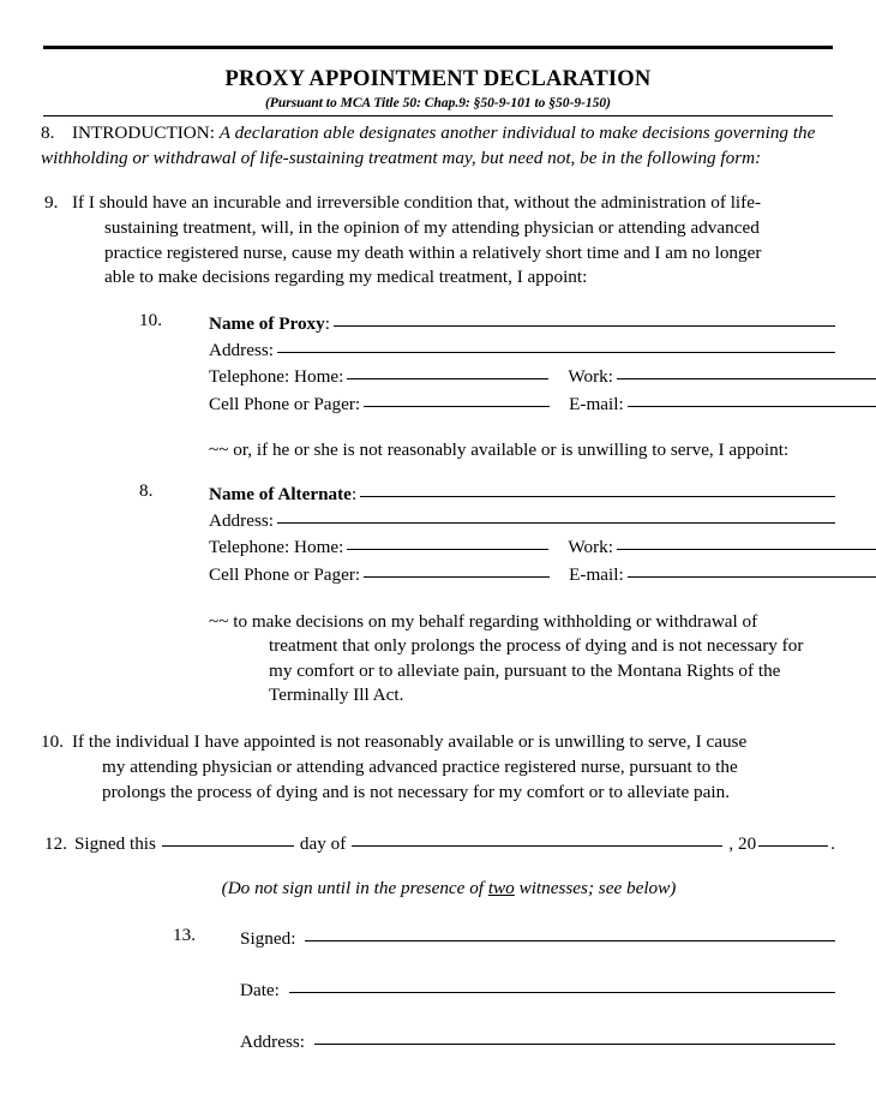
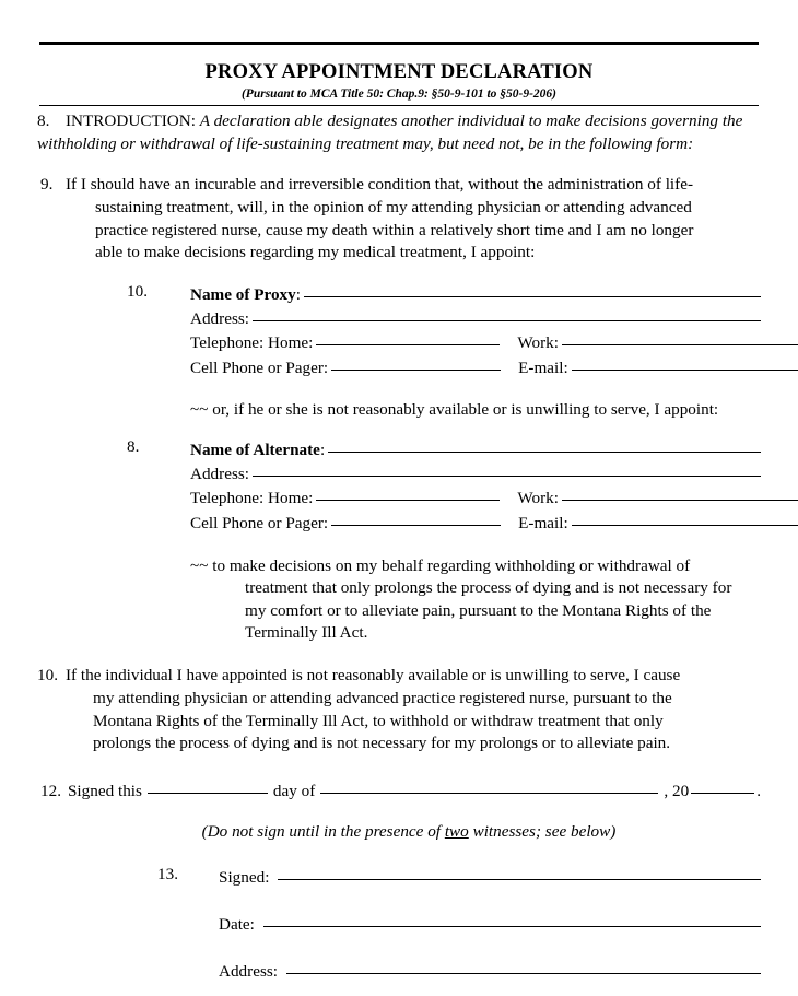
  PROXY APPOINTMENT DECLARATION
- (Pursuant to MCA Title 50: Chap.9: §50-9-101 to §50-9-150)
+ (Pursuant to MCA Title 50: Chap.9: §50-9-101 to §50-9-206)
  8. INTRODUCTION: A declaration able designates another individual to make decisions governing the withholding or withdrawal of life-sustaining treatment may, but need not, be in the following form:
  9.
  If I should have an incurable and irreversible condition that, without the administration of life-
  sustaining treatment, will, in the opinion of my attending physician or attending advanced
  practice registered nurse, cause my death within a relatively short time and I am no longer
  able to make decisions regarding my medical treatment, I appoint:
  10.
  Name of Proxy:
  Address:
  Telephone: Home:
  Work:
  Cell Phone or Pager:
  E-mail:
  ~~ or, if he or she is not reasonably available or is unwilling to serve, I appoint:
  8.
  Name of Alternate:
  Address:
  Telephone: Home:
  Work:
  Cell Phone or Pager:
  E-mail:
  ~~ to make decisions on my behalf regarding withholding or withdrawal of
  treatment that only prolongs the process of dying and is not necessary for
  my comfort or to alleviate pain, pursuant to the Montana Rights of the
  Terminally Ill Act.
  10.
  If the individual I have appointed is not reasonably available or is unwilling to serve, I cause
  my attending physician or attending advanced practice registered nurse, pursuant to the
+ Montana Rights of the Terminally Ill Act, to withhold or withdraw treatment that only
- prolongs the process of dying and is not necessary for my comfort or to alleviate pain.
+ prolongs the process of dying and is not necessary for my prolongs or to alleviate pain.
  12.
  Signed this
  day of
  , 20
  .
  (Do not sign until in the presence of two witnesses; see below)
  13.
  Signed:
  Date:
  Address:
